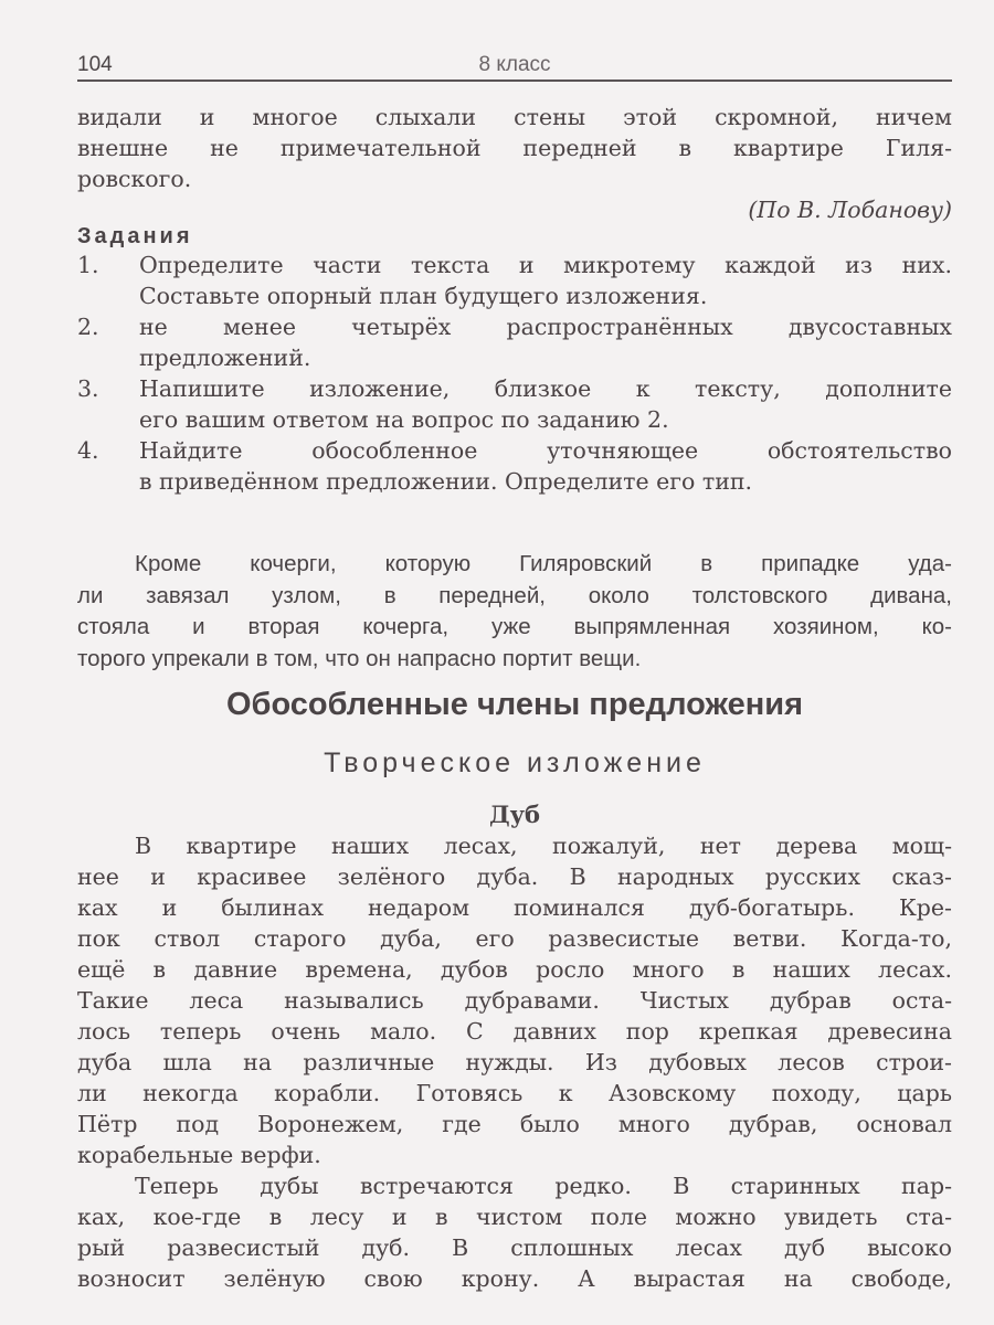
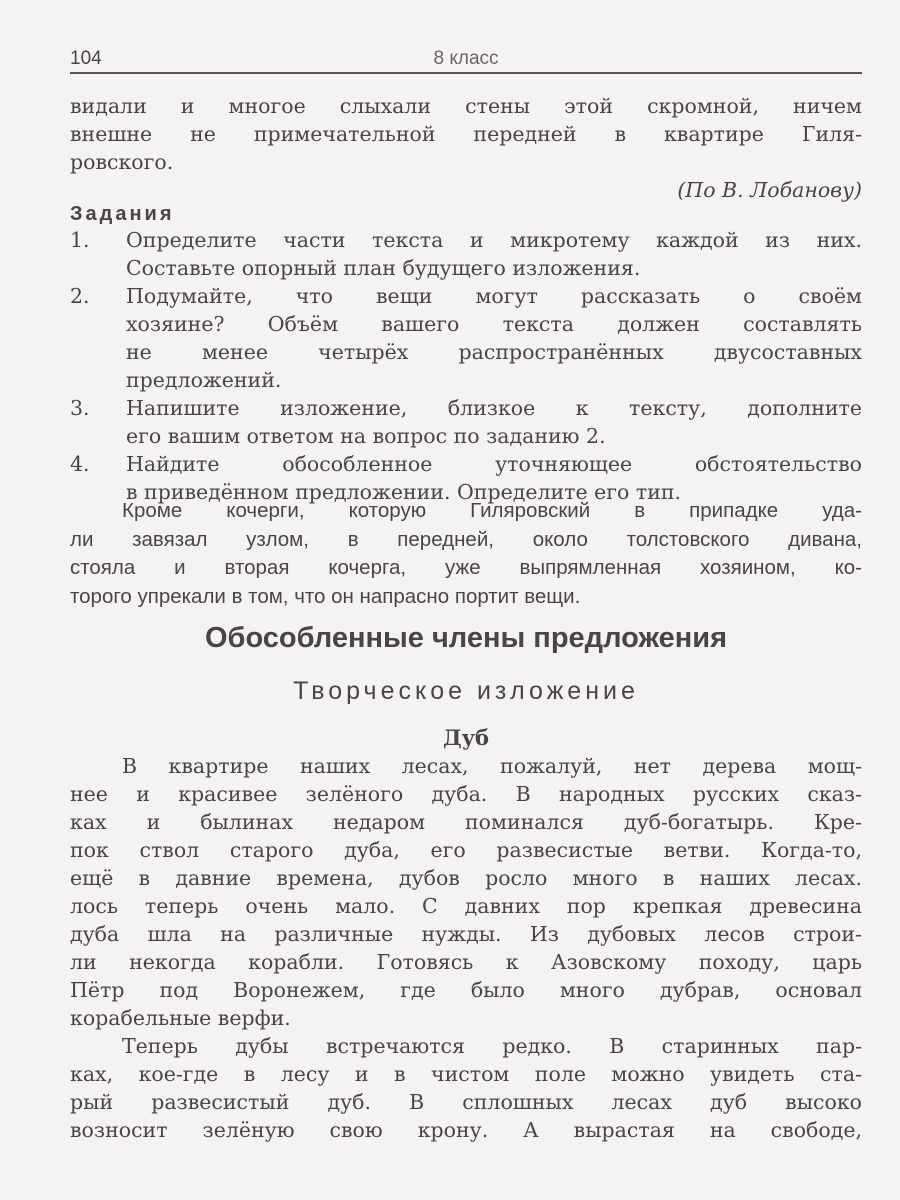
  104
  8 класс
  видали и многое слыхали стены этой скромной, ничем
  внешне не примечательной передней в квартире Гиля-
  ровского.
  (По В. Лобанову)
  Задания
  1.
  Определите части текста и микротему каждой из них.
  Составьте опорный план будущего изложения.
  2.
+ Подумайте, что вещи могут рассказать о своём
+ хозяине? Объём вашего текста должен составлять
  не менее четырёх распространённых двусоставных
  предложений.
  3.
  Напишите изложение, близкое к тексту, дополните
  его вашим ответом на вопрос по заданию 2.
  4.
  Найдите обособленное уточняющее обстоятельство
  в приведённом предложении. Определите его тип.
  Кроме кочерги, которую Гиляровский в припадке уда-
  ли завязал узлом, в передней, около толстовского дивана,
  стояла и вторая кочерга, уже выпрямленная хозяином, ко-
  торого упрекали в том, что он напрасно портит вещи.
  Обособленные члены предложения
  Творческое изложение
  Дуб
  В квартире наших лесах, пожалуй, нет дерева мощ-
  нее и красивее зелёного дуба. В народных русских сказ-
  ках и былинах недаром поминался дуб-богатырь. Кре-
  пок ствол старого дуба, его развесистые ветви. Когда-то,
  ещё в давние времена, дубов росло много в наших лесах.
- Такие леса назывались дубравами. Чистых дубрав оста-
  лось теперь очень мало. С давних пор крепкая древесина
  дуба шла на различные нужды. Из дубовых лесов строи-
  ли некогда корабли. Готовясь к Азовскому походу, царь
  Пётр под Воронежем, где было много дубрав, основал
  корабельные верфи.
  Теперь дубы встречаются редко. В старинных пар-
  ках, кое-где в лесу и в чистом поле можно увидеть ста-
  рый развесистый дуб. В сплошных лесах дуб высоко
  возносит зелёную свою крону. А вырастая на свободе,
